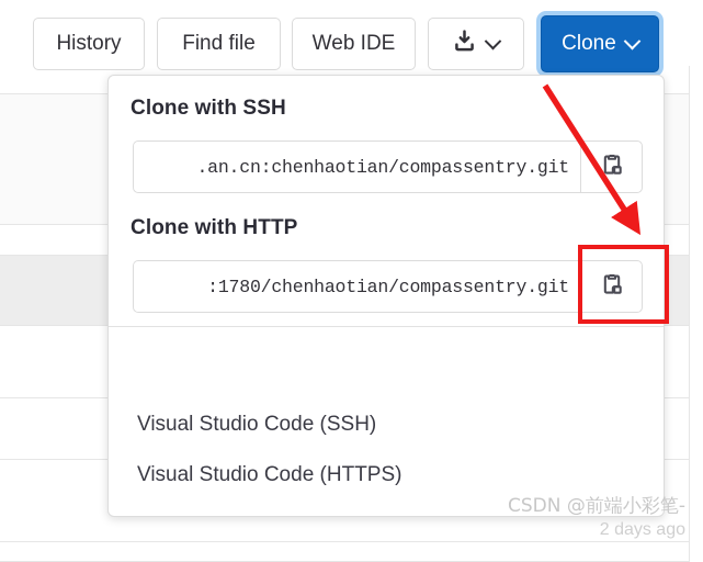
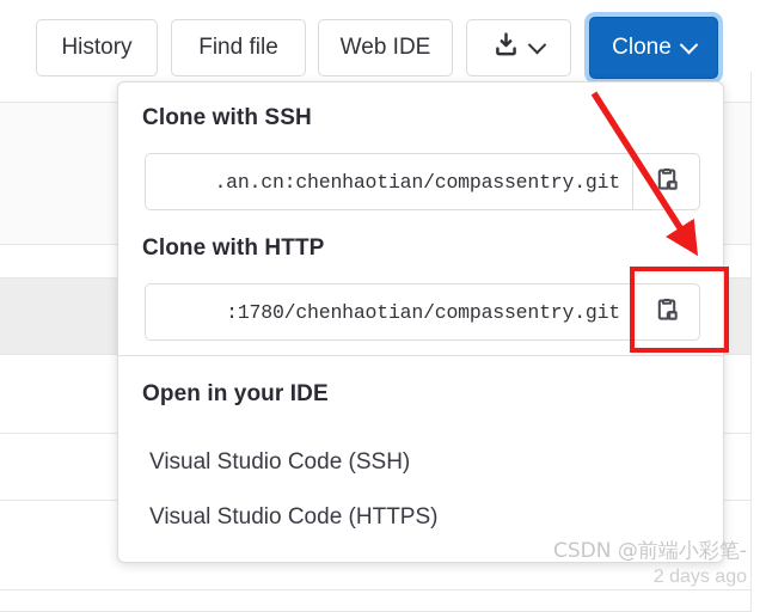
  History
  Find file
  Web IDE
  Clone
  Clone with SSH
  .an.cn:chenhaotian/compassentry.git
  Clone with HTTP
  :1780/chenhaotian/compassentry.git
+ Open in your IDE
  Visual Studio Code (SSH)
  Visual Studio Code (HTTPS)
  CSDN @前端小彩笔-
  2 days ago
